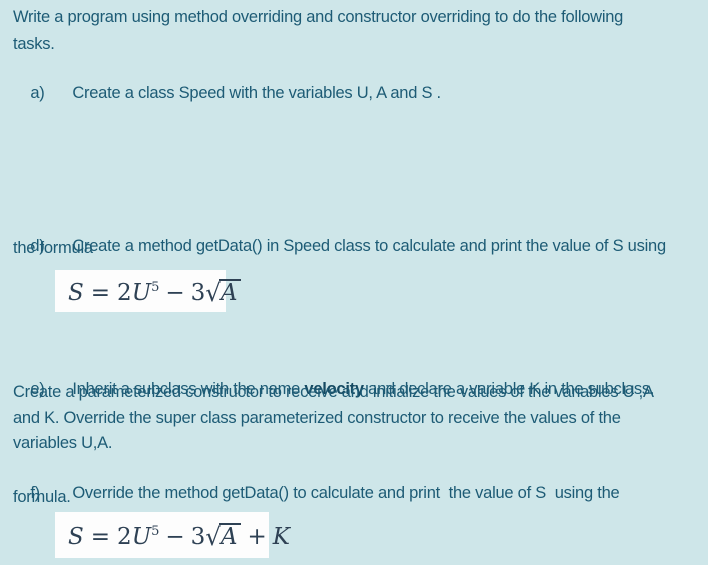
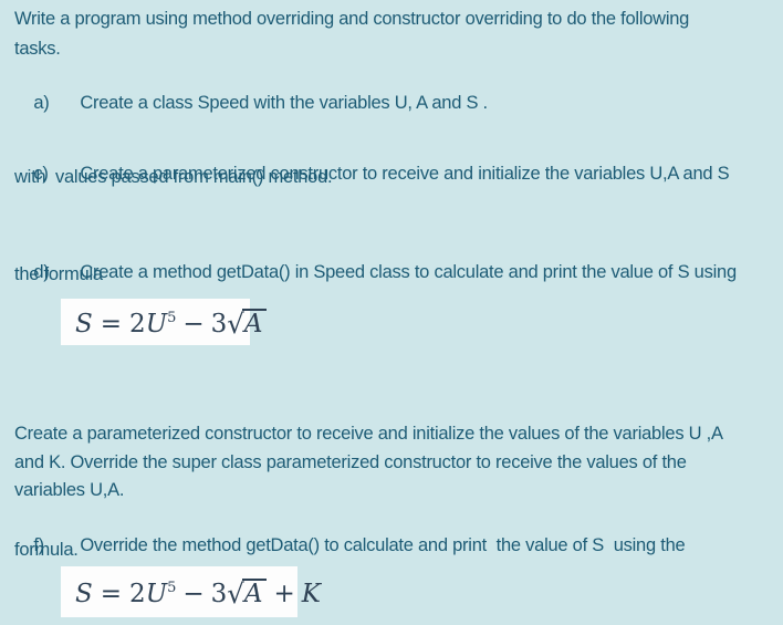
  Write a program using method overriding and constructor overriding to do the following
  tasks.
  a) Create a class Speed with the variables U, A and S .
+ c) Create a parameterized constructor to receive and initialize the variables U,A and S
+ with values passed from main() method.
  d) Create a method getData() in Speed class to calculate and print the value of S using
  the formula
  S = 2U5 − 3√A
- e) Inherit a subclass with the name velocity and declare a variable K in the subclass.
  Create a parameterized constructor to receive and initialize the values of the variables U ,A
  and K. Override the super class parameterized constructor to receive the values of the
  variables U,A.
  f) Override the method getData() to calculate and print the value of S using the
  formula.
  S = 2U5 − 3√A + K
